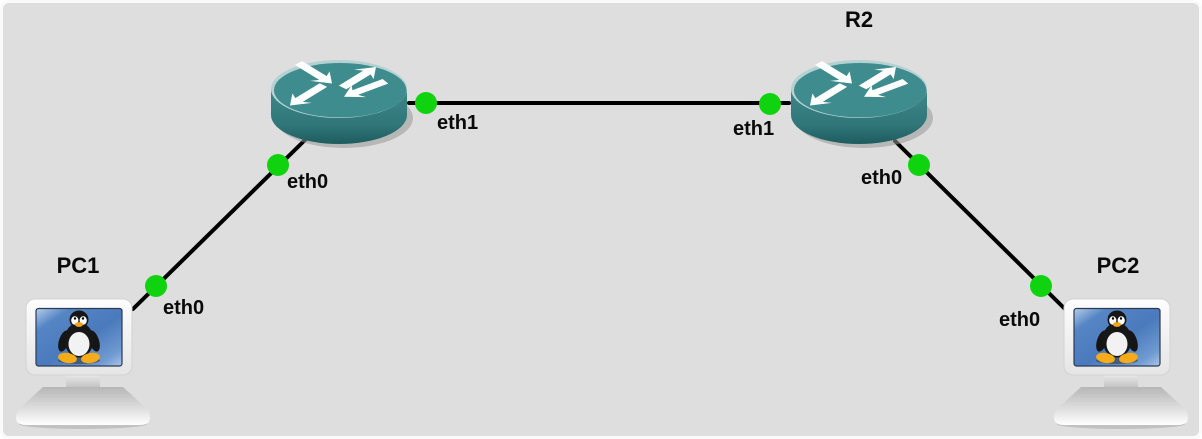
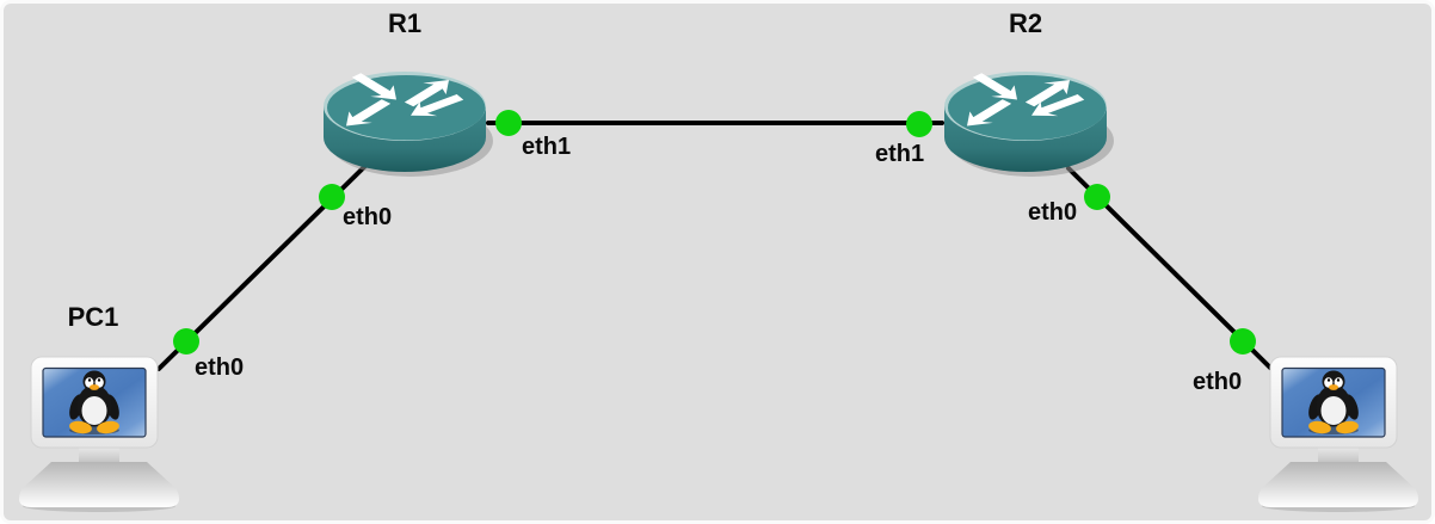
+ R1
  R2
  PC1
- PC2
  eth0
  eth0
  eth1
  eth1
  eth0
  eth0
